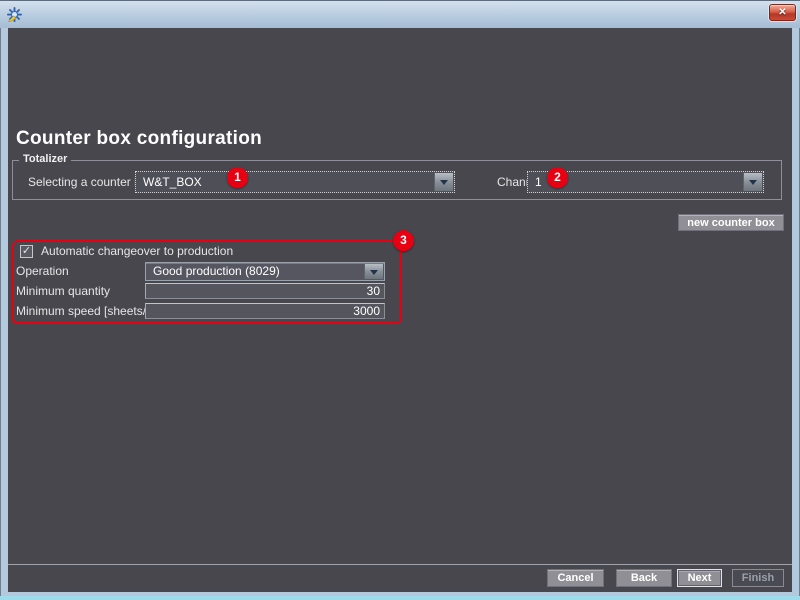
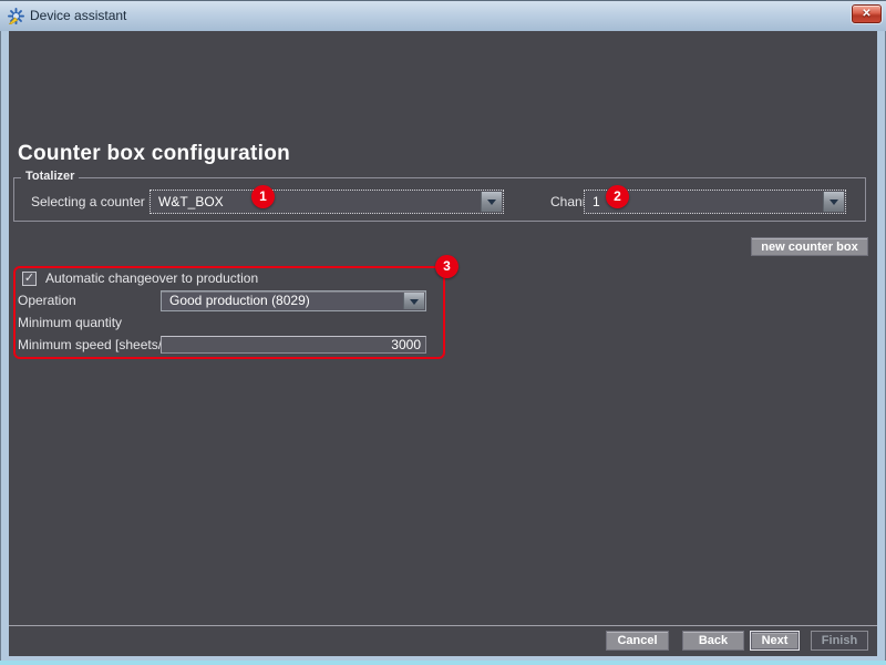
+ Device assistant
  ✕
  Counter box configuration
  Totalizer
  Selecting a counter
  W&T_BOX
  1
  1
  2
  new counter box
  3
  ✓
  Automatic changeover to production
  Operation
  Good production (8029)
  Minimum quantity
- 30
  Minimum speed [sheets
  3000
  Cancel
  Back
  Next
  Finish
